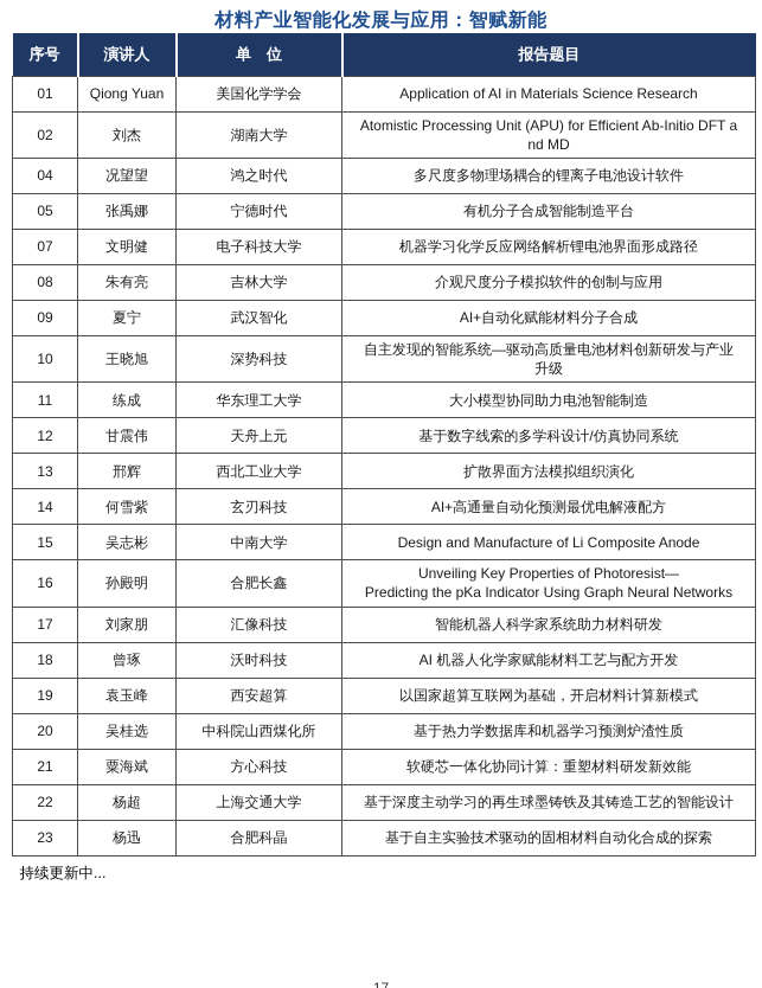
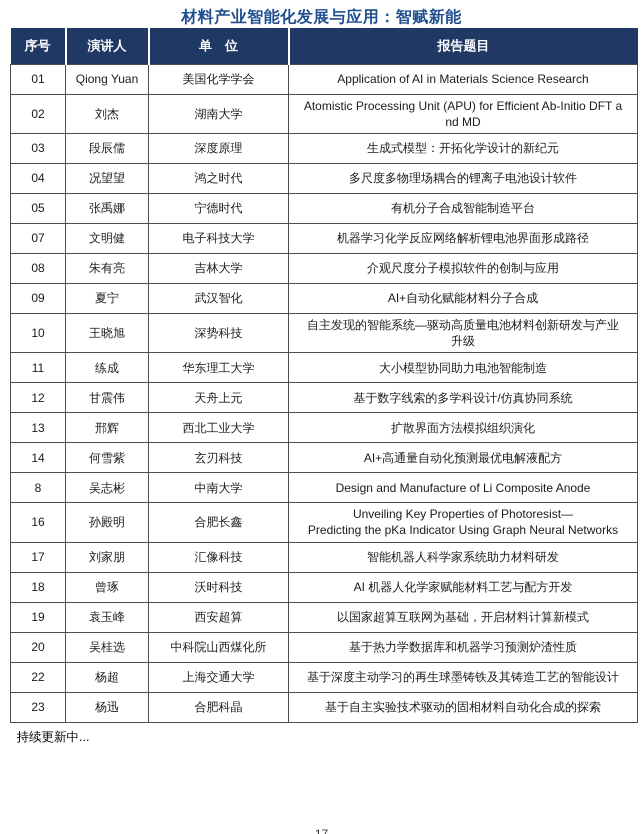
  材料产业智能化发展与应用：智赋新能
  序号	演讲人	单 位	报告题目
  01	Qiong Yuan	美国化学学会	Application of AI in Materials Science Research
  02	刘杰	湖南大学	Atomistic Processing Unit (APU) for Efficient Ab-Initio DFT a nd MD
+ 03	段辰儒	深度原理	生成式模型：开拓化学设计的新纪元
  04	况望望	鸿之时代	多尺度多物理场耦合的锂离子电池设计软件
  05	张禹娜	宁德时代	有机分子合成智能制造平台
  07	文明健	电子科技大学	机器学习化学反应网络解析锂电池界面形成路径
  08	朱有亮	吉林大学	介观尺度分子模拟软件的创制与应用
  09	夏宁	武汉智化	AI+自动化赋能材料分子合成
  10	王晓旭	深势科技	自主发现的智能系统—驱动高质量电池材料创新研发与产业 升级
  11	练成	华东理工大学	大小模型协同助力电池智能制造
  12	甘震伟	天舟上元	基于数字线索的多学科设计/仿真协同系统
  13	邢辉	西北工业大学	扩散界面方法模拟组织演化
  14	何雪紫	玄刃科技	AI+高通量自动化预测最优电解液配方
- 15	吴志彬	中南大学	Design and Manufacture of Li Composite Anode
+ 8	吴志彬	中南大学	Design and Manufacture of Li Composite Anode
  16	孙殿明	合肥长鑫	Unveiling Key Properties of Photoresist— Predicting the pKa Indicator Using Graph Neural Networks
  17	刘家朋	汇像科技	智能机器人科学家系统助力材料研发
  18	曾琢	沃时科技	AI 机器人化学家赋能材料工艺与配方开发
  19	袁玉峰	西安超算	以国家超算互联网为基础，开启材料计算新模式
  20	吴桂选	中科院山西煤化所	基于热力学数据库和机器学习预测炉渣性质
- 21	粟海斌	方心科技	软硬芯一体化协同计算：重塑材料研发新效能
  22	杨超	上海交通大学	基于深度主动学习的再生球墨铸铁及其铸造工艺的智能设计
  23	杨迅	合肥科晶	基于自主实验技术驱动的固相材料自动化合成的探索
  持续更新中...
